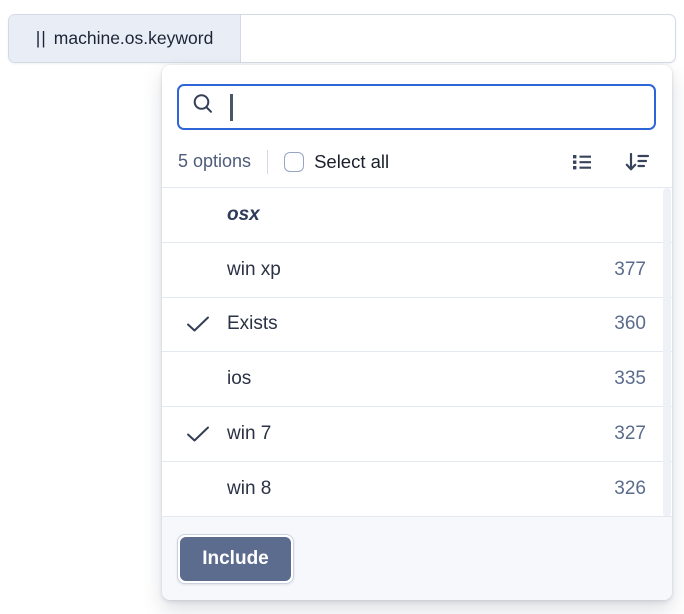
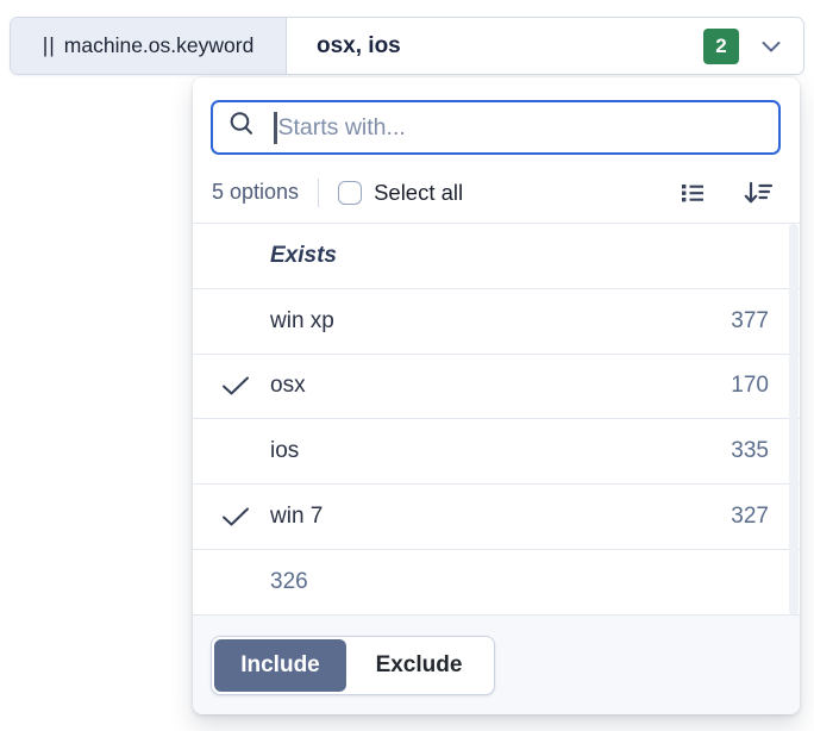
  ||
  machine.os.keyword
+ osx, ios
+ 2
+ Starts with...
  5 options
  Select all
- osx
+ Exists
  win xp
  377
- Exists
+ osx
- 360
+ 170
  ios
  335
  win 7
  327
- win 8
  326
  Include
+ Exclude
